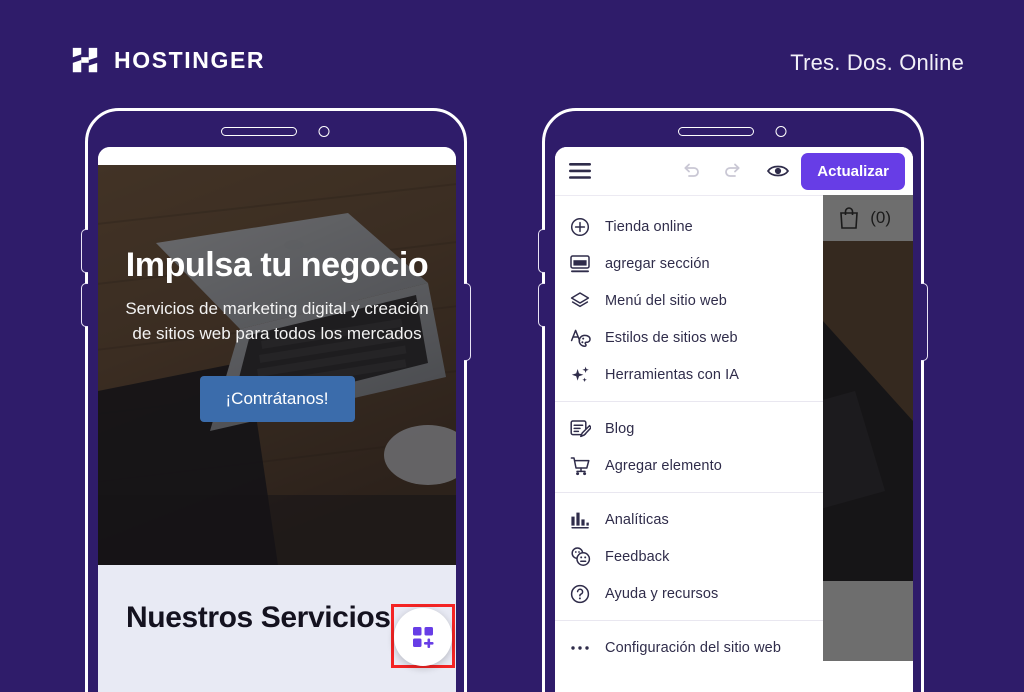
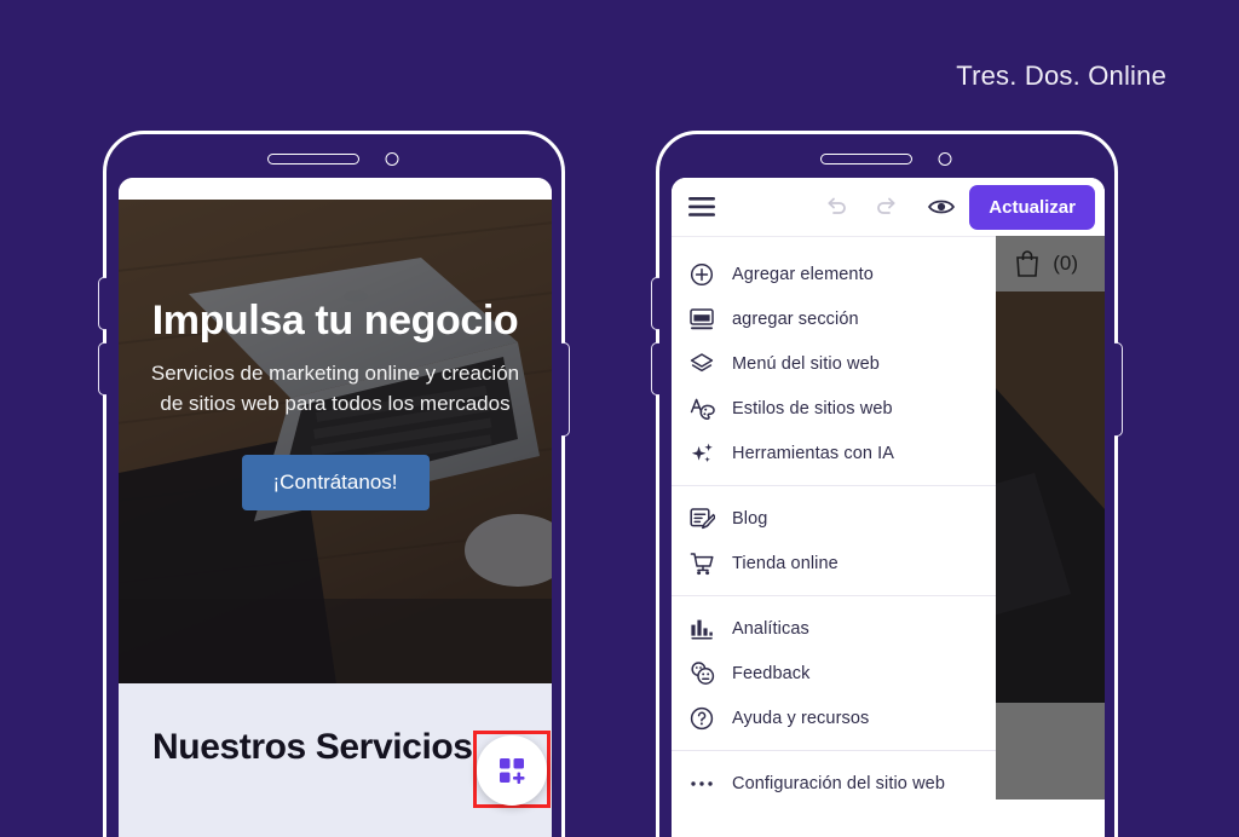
- HOSTINGER
  Tres. Dos. Online
  Impulsa tu negocio
- Servicios de marketing digital y creación de sitios web para todos los mercados
+ Servicios de marketing online y creación de sitios web para todos los mercados
  ¡Contrátanos!
  Nuestros Servicios
  Actualizar
  (0)
- Tienda online
+ Agregar elemento
  agregar sección
  Menú del sitio web
  Estilos de sitios web
  Herramientas con IA
  Blog
- Agregar elemento
+ Tienda online
  Analíticas
  Feedback
  Ayuda y recursos
  Configuración del sitio web
